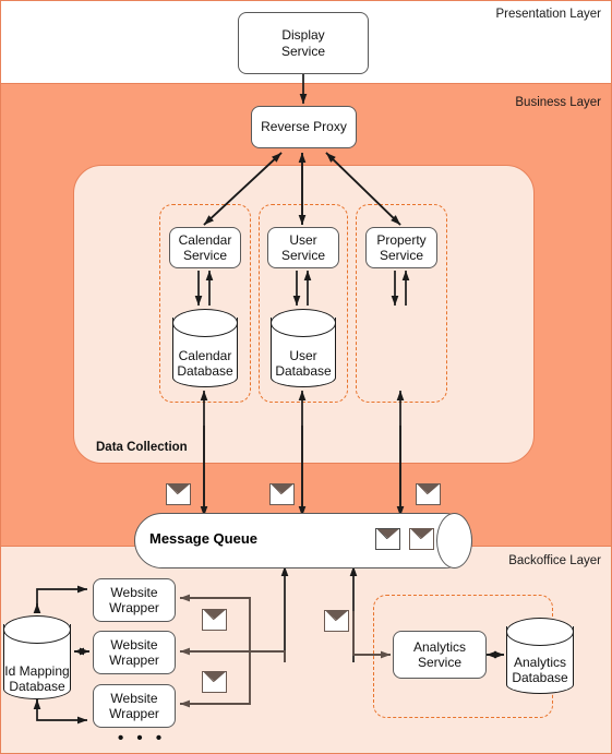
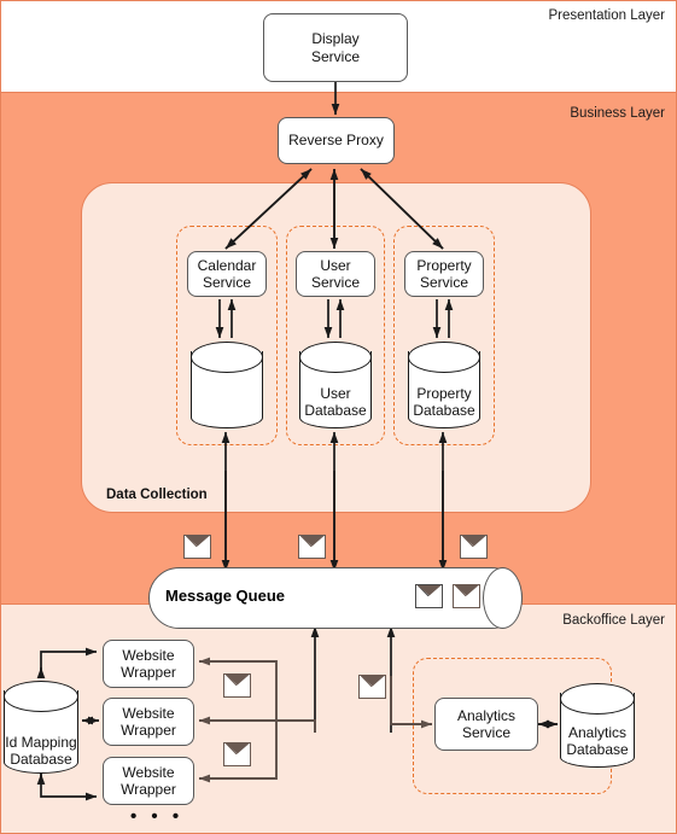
  Presentation Layer
  Business Layer
  Backoffice Layer
  Data Collection
  Display
  Service
  Reverse Proxy
  Calendar
  Service
  User
  Service
  Property
  Service
- Calendar Database
  User Database
+ Property Database
  Message Queue
  Website
  Wrapper
  Website
  Wrapper
  Website
  Wrapper
  • • •
  Id Mapping Database
  Analytics
  Service
  Analytics Database
